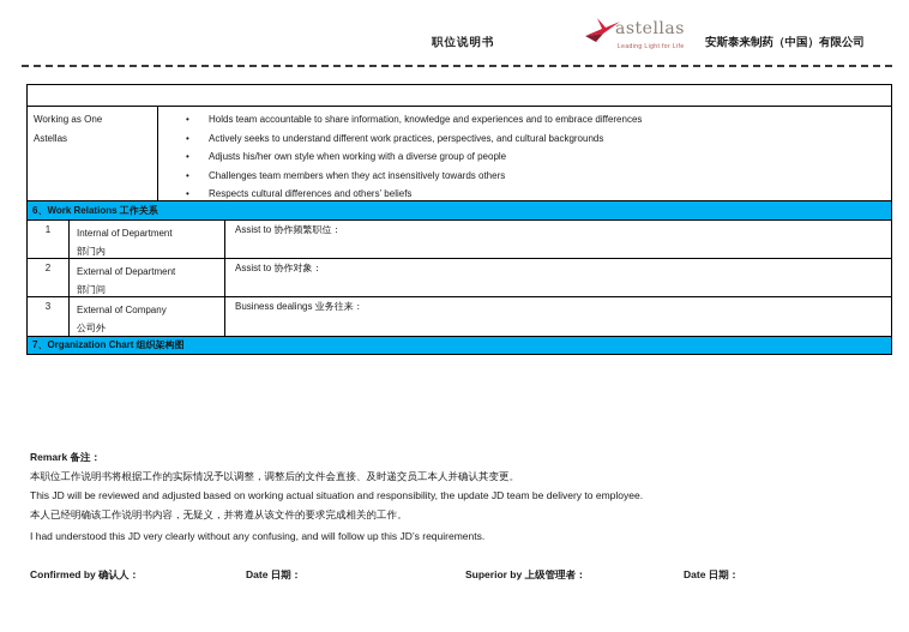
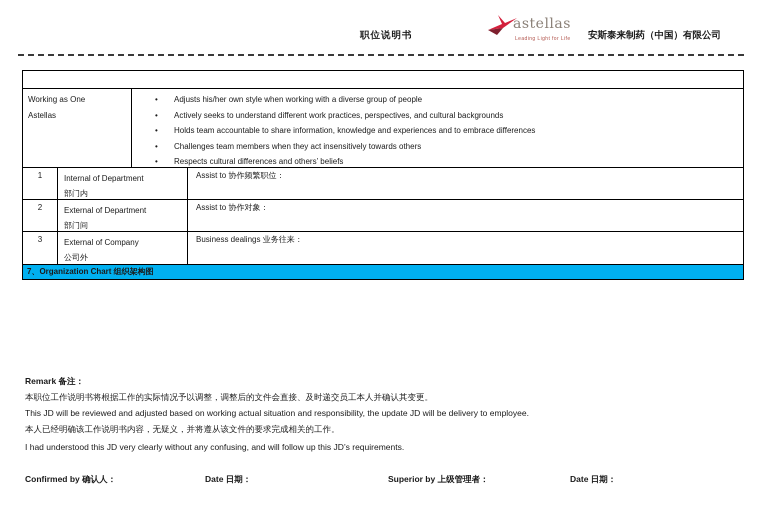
  职位说明书
  astellas
  安斯泰来制药（中国）有限公司
  Working as One Astellas
- Holds team accountable to share information, knowledge and experiences and to embrace differences
+ Adjusts his/her own style when working with a diverse group of people
  Actively seeks to understand different work practices, perspectives, and cultural backgrounds
- Adjusts his/her own style when working with a diverse group of people
+ Holds team accountable to share information, knowledge and experiences and to embrace differences
  Challenges team members when they act insensitively towards others
  Respects cultural differences and others’ beliefs
- 6、Work Relations 工作关系
  1
  Internal of Department
  部门内
  Assist to 协作频繁职位：
  2
  External of Department
  部门间
  Assist to 协作对象：
  3
  External of Company
  公司外
  Business dealings 业务往来：
  7、Organization Chart 组织架构图
  Remark 备注：
  本职位工作说明书将根据工作的实际情况予以调整，调整后的文件会直接、及时递交员工本人并确认其变更。
- This JD will be reviewed and adjusted based on working actual situation and responsibility, the update JD team be delivery to employee.
+ This JD will be reviewed and adjusted based on working actual situation and responsibility, the update JD will be delivery to employee.
  本人已经明确该工作说明书内容，无疑义，并将遵从该文件的要求完成相关的工作。
  I had understood this JD very clearly without any confusing, and will follow up this JD’s requirements.
  Confirmed by 确认人：
  Date 日期：
  Superior by 上级管理者：
  Date 日期：
